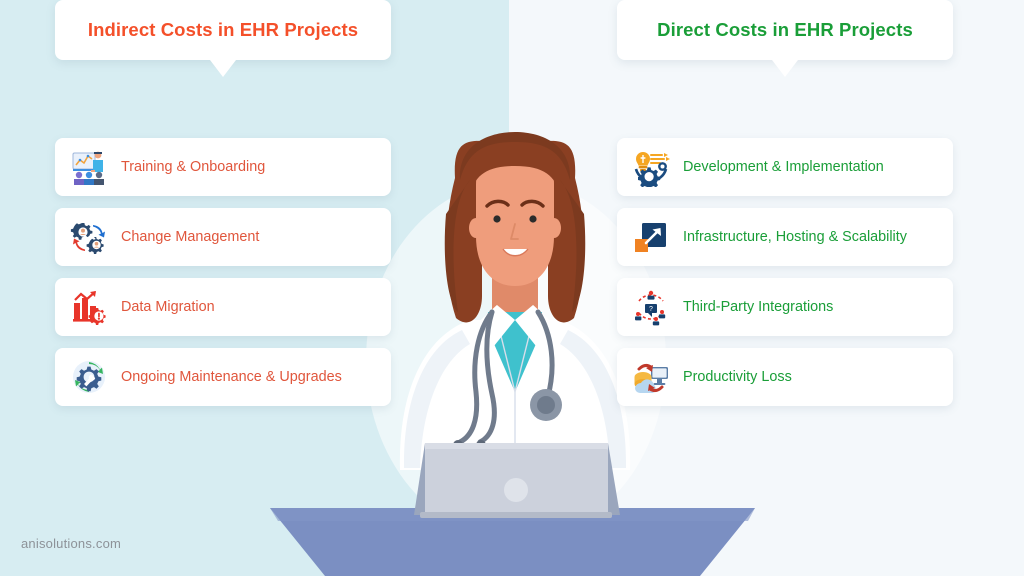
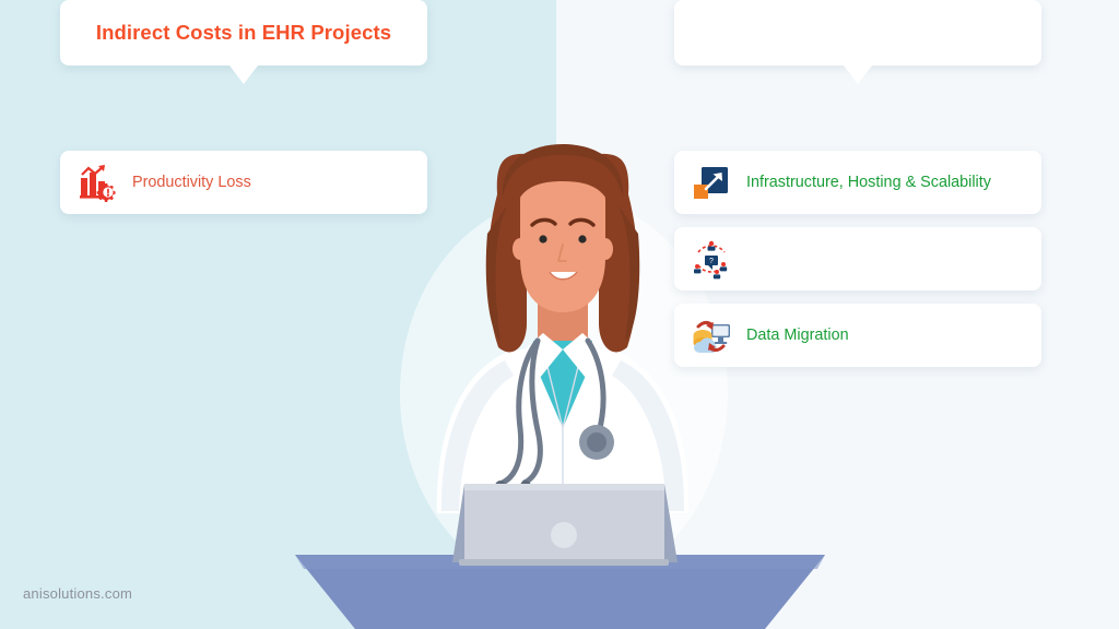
  Indirect Costs in EHR Projects
- Training & Onboarding
- Change Management
- Data Migration
+ Productivity Loss
- Ongoing Maintenance & Upgrades
- Direct Costs in EHR Projects
- Development & Implementation
  Infrastructure, Hosting & Scalability
- Third-Party Integrations
- Productivity Loss
+ Data Migration
  anisolutions.com
